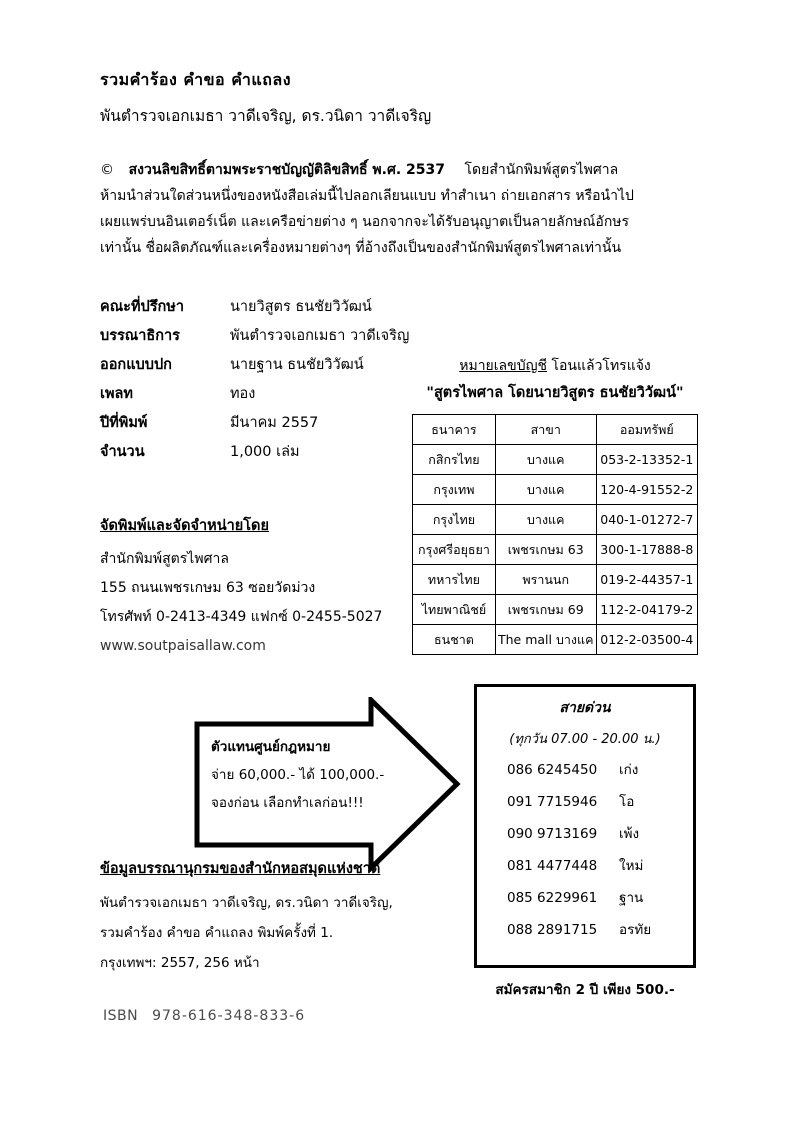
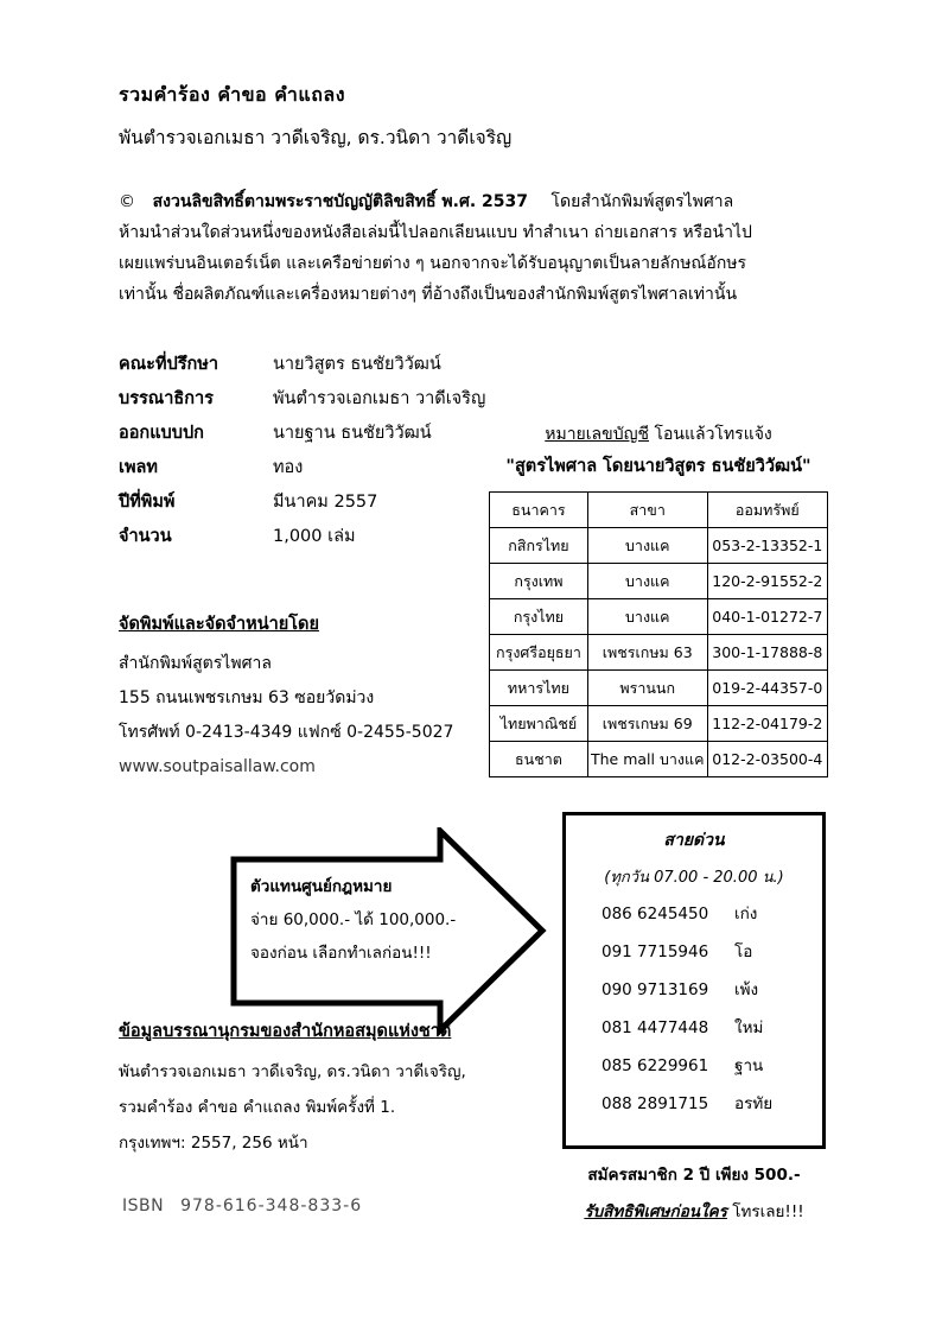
  รวมคำร้อง คำขอ คำแถลง
  พันตำรวจเอกเมธา วาดีเจริญ, ดร.วนิดา วาดีเจริญ
  © สงวนลิขสิทธิ์ตามพระราชบัญญัติลิขสิทธิ์ พ.ศ. 2537 โดยสำนักพิมพ์สูตรไพศาล
  ห้ามนำส่วนใดส่วนหนึ่งของหนังสือเล่มนี้ไปลอกเลียนแบบ ทำสำเนา ถ่ายเอกสาร หรือนำไป
  เผยแพร่บนอินเตอร์เน็ต และเครือข่ายต่าง ๆ นอกจากจะได้รับอนุญาตเป็นลายลักษณ์อักษร
  เท่านั้น ชื่อผลิตภัณฑ์และเครื่องหมายต่างๆ ที่อ้างถึงเป็นของสำนักพิมพ์สูตรไพศาลเท่านั้น
  คณะที่ปรึกษา
  นายวิสูตร ธนชัยวิวัฒน์
  บรรณาธิการ
  พันตำรวจเอกเมธา วาดีเจริญ
  ออกแบบปก
  นายฐาน ธนชัยวิวัฒน์
  เพลท
  ทอง
  ปีที่พิมพ์
  มีนาคม 2557
  จำนวน
  1,000 เล่ม
  จัดพิมพ์และจัดจำหน่ายโดย
  สำนักพิมพ์สูตรไพศาล
  155 ถนนเพชรเกษม 63 ซอยวัดม่วง
  โทรศัพท์ 0-2413-4349 แฟกซ์ 0-2455-5027
  www.soutpaisallaw.com
  หมายเลขบัญชี โอนแล้วโทรแจ้ง
  "สูตรไพศาล โดยนายวิสูตร ธนชัยวิวัฒน์"
  ธนาคาร	สาขา	ออมทรัพย์
  กสิกรไทย	บางแค	053-2-13352-1
- กรุงเทพ	บางแค	120-4-91552-2
+ กรุงเทพ	บางแค	120-2-91552-2
  กรุงไทย	บางแค	040-1-01272-7
  กรุงศรีอยุธยา	เพชรเกษม 63	300-1-17888-8
- ทหารไทย	พรานนก	019-2-44357-1
+ ทหารไทย	พรานนก	019-2-44357-0
  ไทยพาณิชย์	เพชรเกษม 69	112-2-04179-2
  ธนชาต	The mall บางแค	012-2-03500-4
  ตัวแทนศูนย์กฎหมาย
  จ่าย 60,000.- ได้ 100,000.-
  จองก่อน เลือกทำเลก่อน!!!
  สายด่วน
  (ทุกวัน 07.00 - 20.00 น.)
  086 6245450
  เก่ง
  091 7715946
  โอ
  090 9713169
  เพ้ง
  081 4477448
  ใหม่
  085 6229961
  ฐาน
  088 2891715
  อรทัย
  สมัครสมาชิก 2 ปี เพียง 500.-
+ รับสิทธิพิเศษก่อนใคร โทรเลย!!!
  ข้อมูลบรรณานุกรมของสำนักหอสมุดแห่งชาติ
  พันตำรวจเอกเมธา วาดีเจริญ, ดร.วนิดา วาดีเจริญ,
  รวมคำร้อง คำขอ คำแถลง พิมพ์ครั้งที่ 1.
  กรุงเทพฯ: 2557, 256 หน้า
  ISBN 978-616-348-833-6
